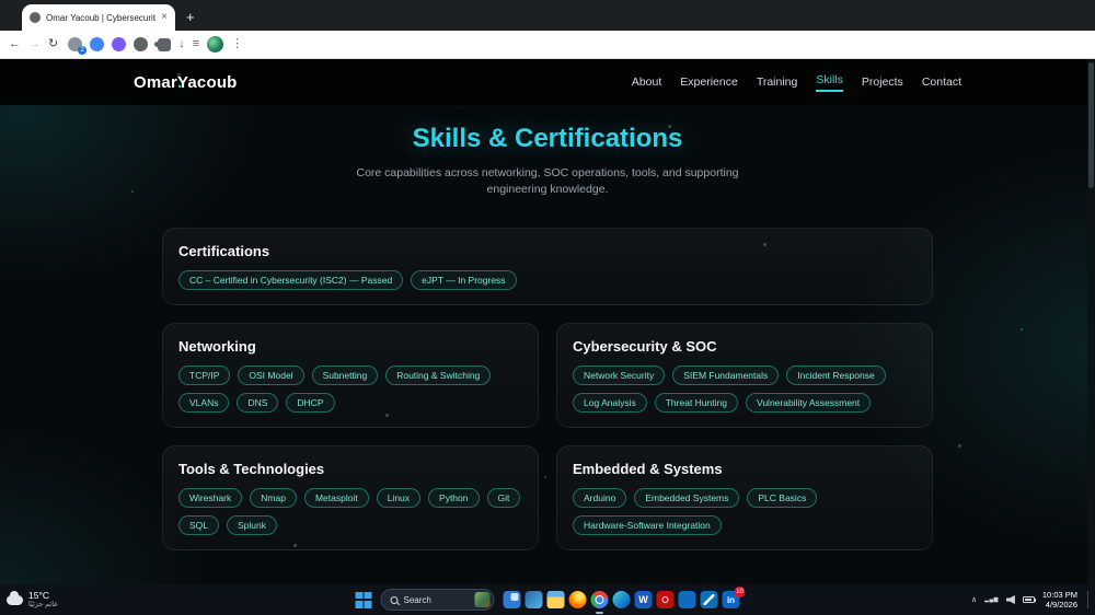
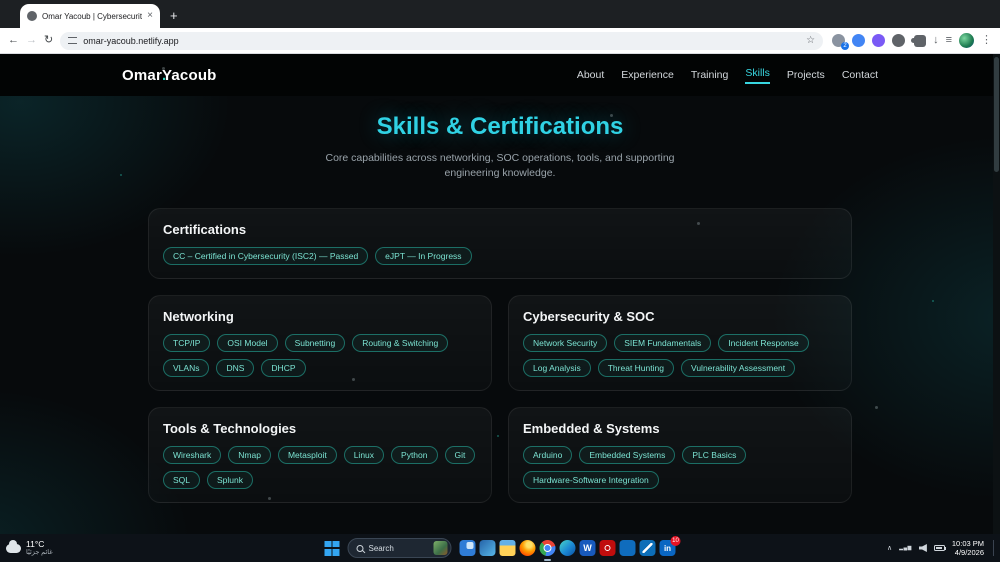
  Omar Yacoub | Cybersecurit
  ×
  +
  ←
  →
  ↻
+ omar-yacoub.netlify.app
+ ☆
  ↓
  ≡
  ⋮
  Omar
  .
  Yacoub
  About
  Experience
  Training
  Skills
  Projects
  Contact
  Skills & Certifications
  Core capabilities across networking, SOC operations, tools, and supporting engineering knowledge.
  Certifications
  CC – Certified in Cybersecurity (ISC2) — Passed
  eJPT — In Progress
  Networking
  TCP/IP
  OSI Model
  Subnetting
  Routing & Switching
  VLANs
  DNS
  DHCP
  Cybersecurity & SOC
  Network Security
  SIEM Fundamentals
  Incident Response
  Log Analysis
  Threat Hunting
  Vulnerability Assessment
  Tools & Technologies
  Wireshark
  Nmap
  Metasploit
  Linux
  Python
  Git
  SQL
  Splunk
  Embedded & Systems
  Arduino
  Embedded Systems
  PLC Basics
  Hardware-Software Integration
- 15°C
+ 11°C
  Search
  10:03 PM
  4/9/2026
